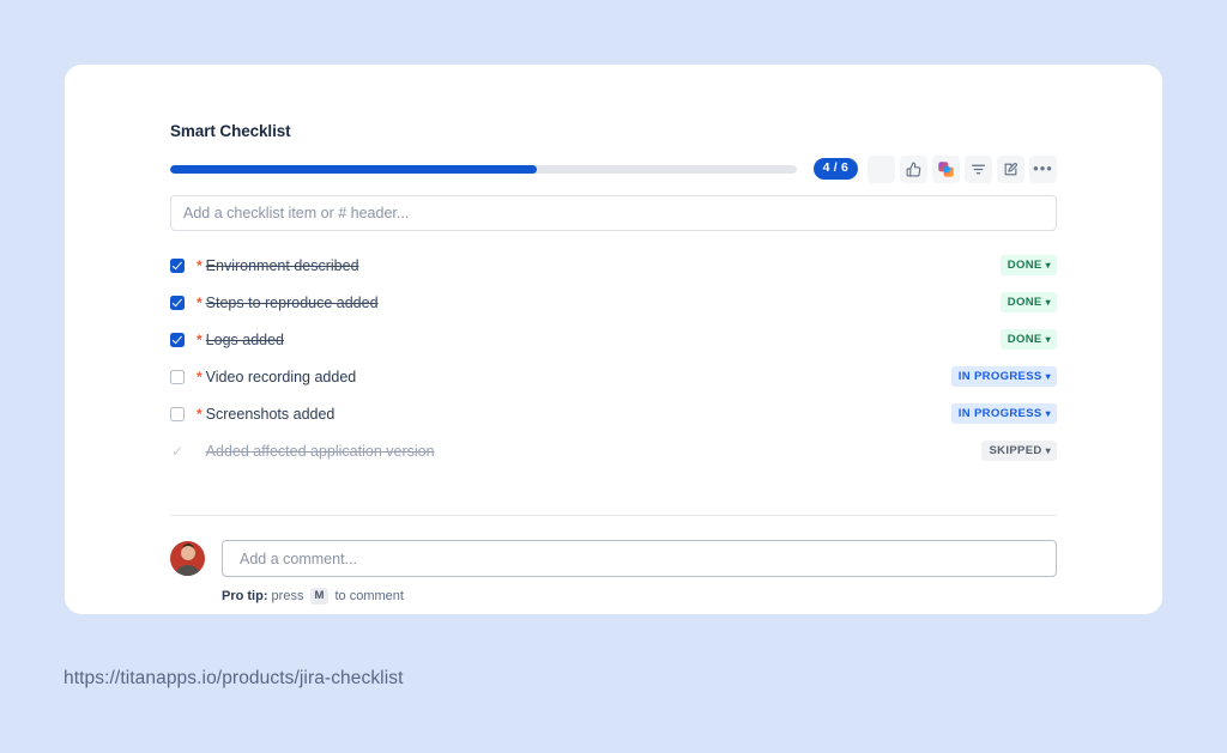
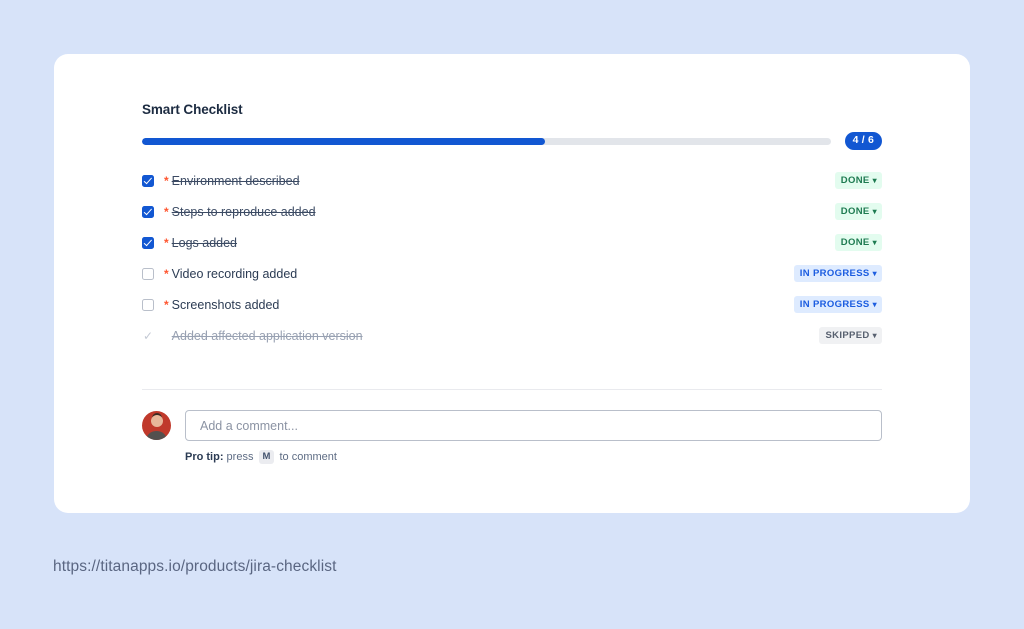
  Smart Checklist
  4 / 6
- •••
- Add a checklist item or # header...
  *
  Environment described
  DONE
  ▾
  *
  Steps to reproduce added
  DONE
  ▾
  *
  Logs added
  DONE
  ▾
  *
  Video recording added
  IN PROGRESS
  ▾
  *
  Screenshots added
  IN PROGRESS
  ▾
  ✓
  Added affected application version
  SKIPPED
  ▾
  Add a comment...
  Pro tip: press M to comment
  https://titanapps.io/products/jira-checklist
